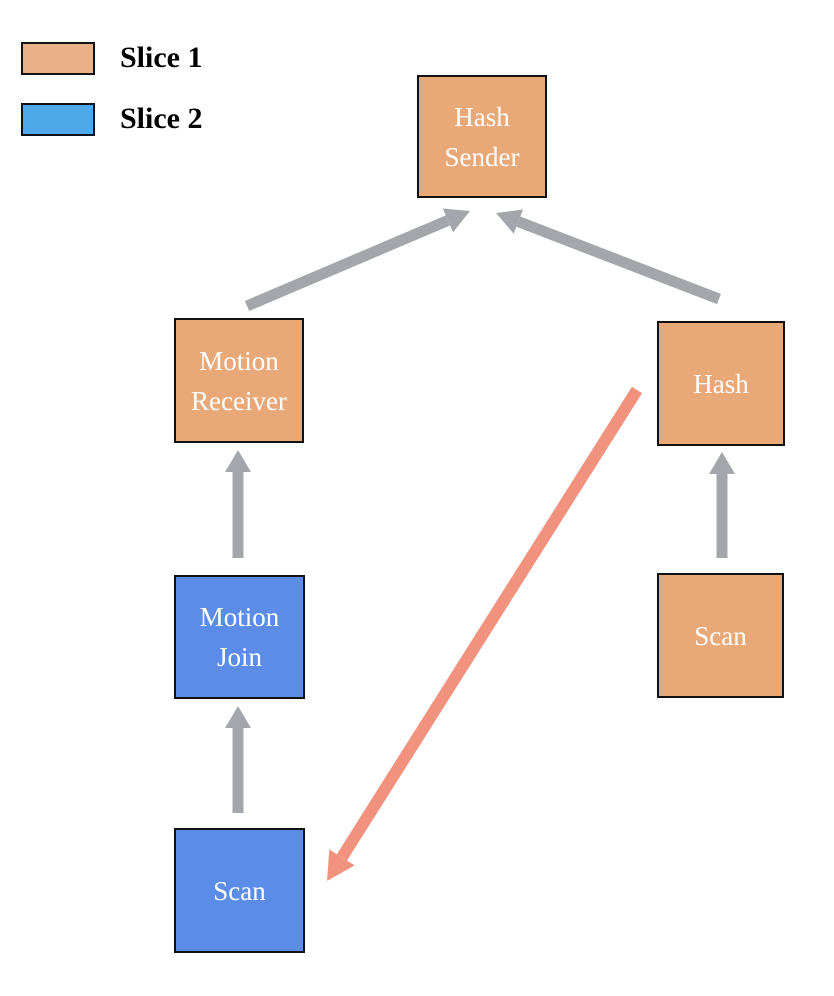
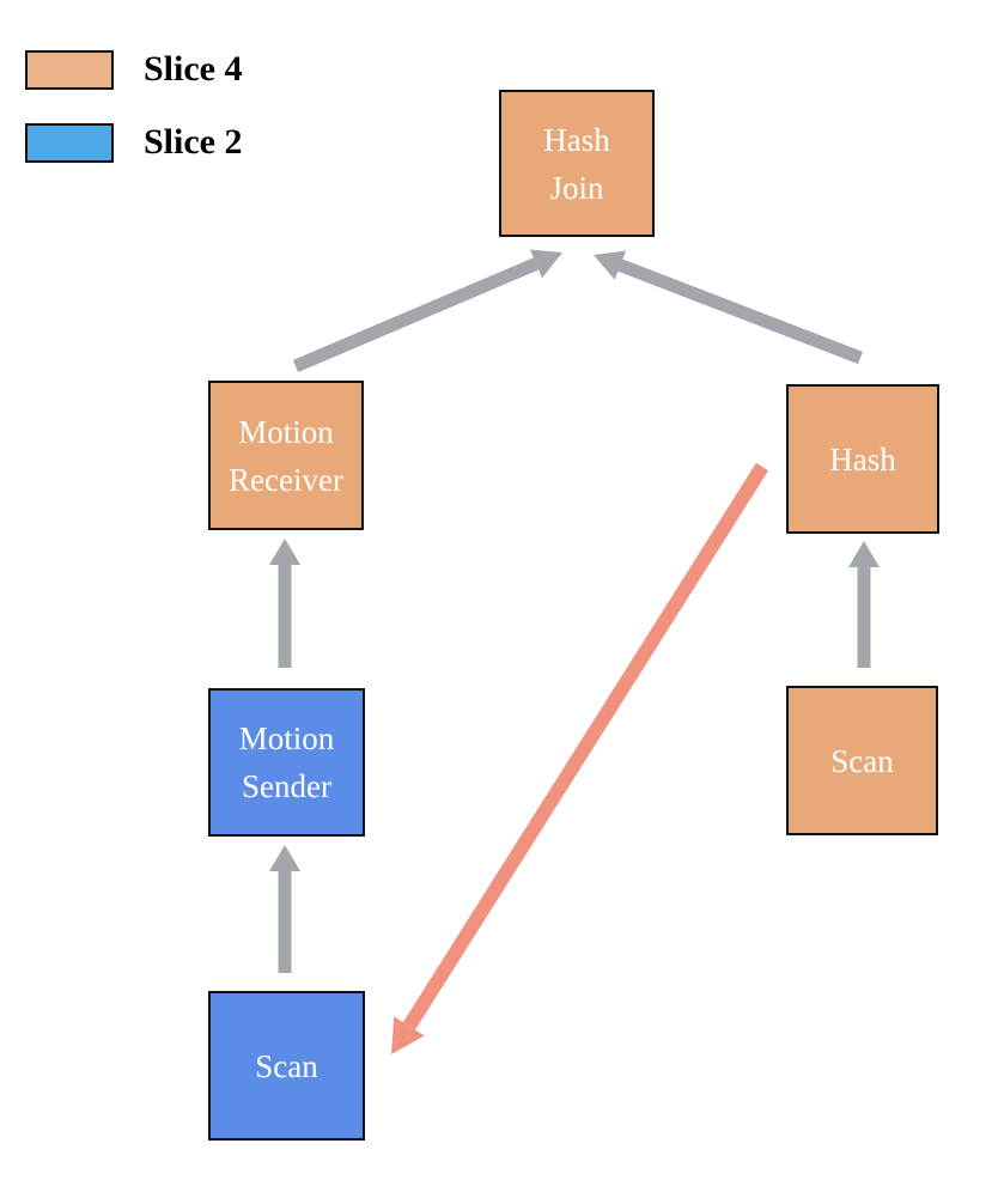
- Slice 1
+ Slice 4
  Slice 2
  Hash
- Sender
+ Join
  Motion
  Receiver
  Hash
  Motion
- Join
+ Sender
  Scan
  Scan
